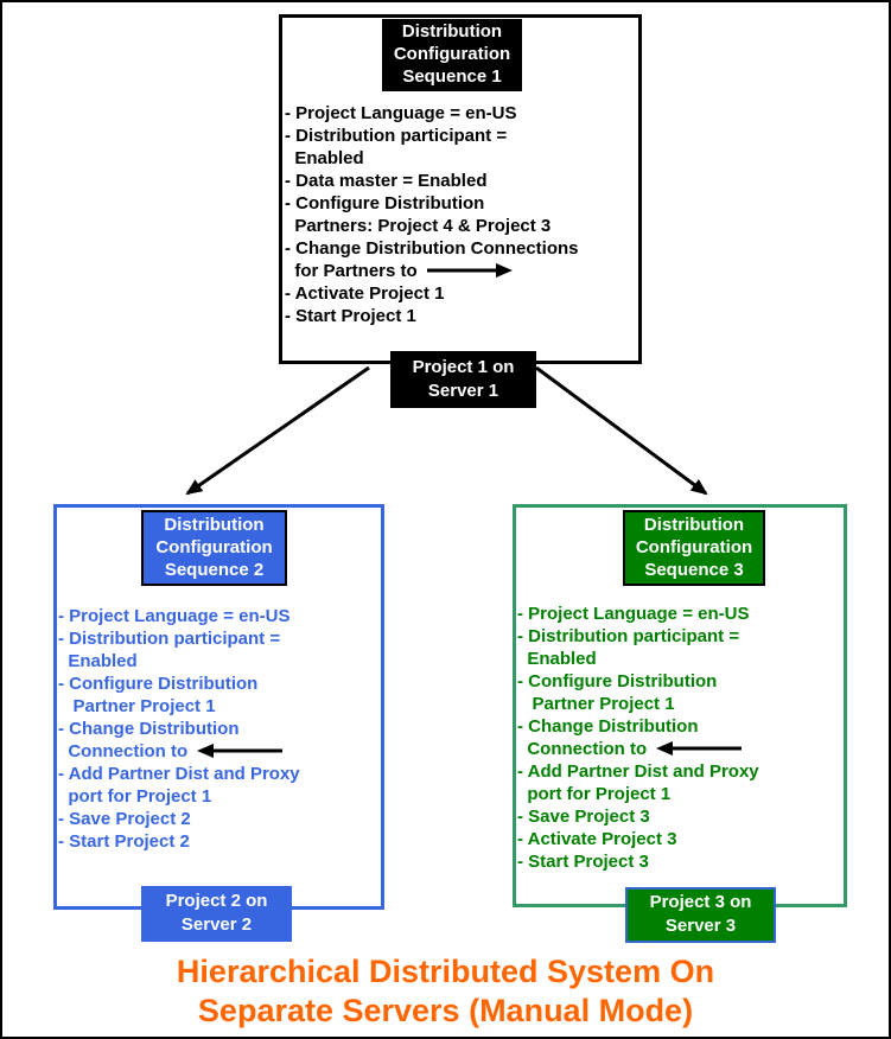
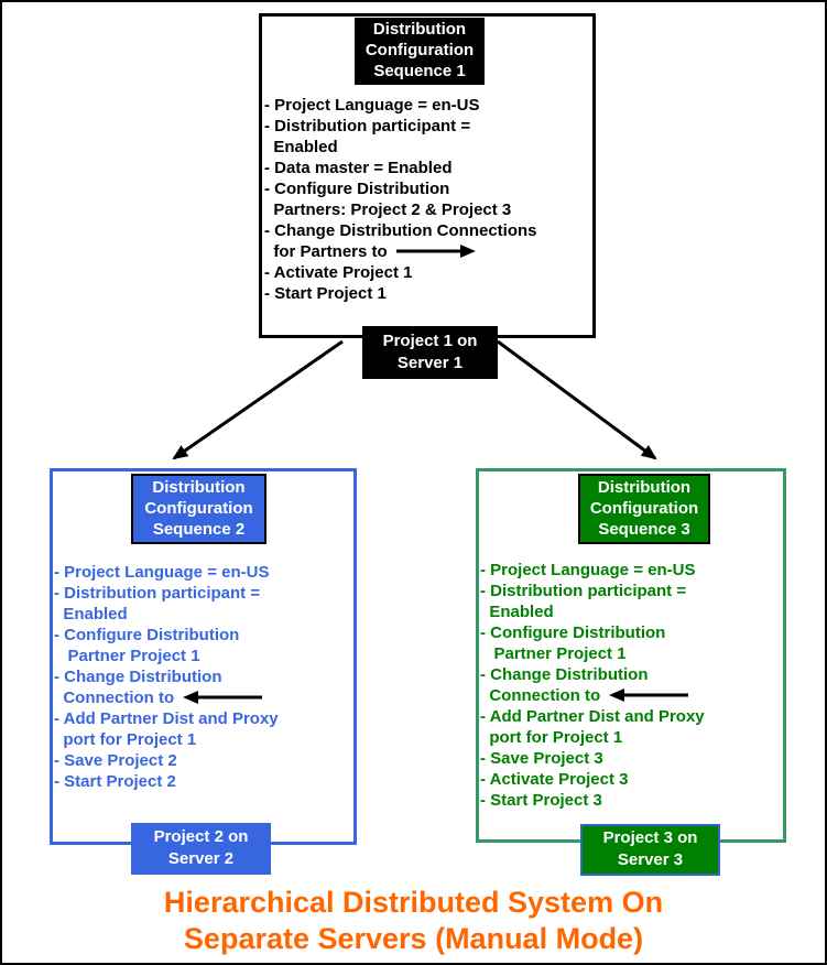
  Distribution
  Configuration
  Sequence 1
  - Project Language = en-US
  - Distribution participant =
  Enabled
  - Data master = Enabled
  - Configure Distribution
- Partners: Project 4 & Project 3
+ Partners: Project 2 & Project 3
  - Change Distribution Connections
  for Partners to
  - Activate Project 1
  - Start Project 1
  Project 1 on
  Server 1
  Distribution
  Configuration
  Sequence 2
  - Project Language = en-US
  - Distribution participant =
  Enabled
  - Configure Distribution
  Partner Project 1
  - Change Distribution
  Connection to
  - Add Partner Dist and Proxy
  port for Project 1
  - Save Project 2
  - Start Project 2
  Project 2 on
  Server 2
  Distribution
  Configuration
  Sequence 3
  - Project Language = en-US
  - Distribution participant =
  Enabled
  - Configure Distribution
  Partner Project 1
  - Change Distribution
  Connection to
  - Add Partner Dist and Proxy
  port for Project 1
  - Save Project 3
  - Activate Project 3
  - Start Project 3
  Project 3 on
  Server 3
  Hierarchical Distributed System On
  Separate Servers (Manual Mode)
